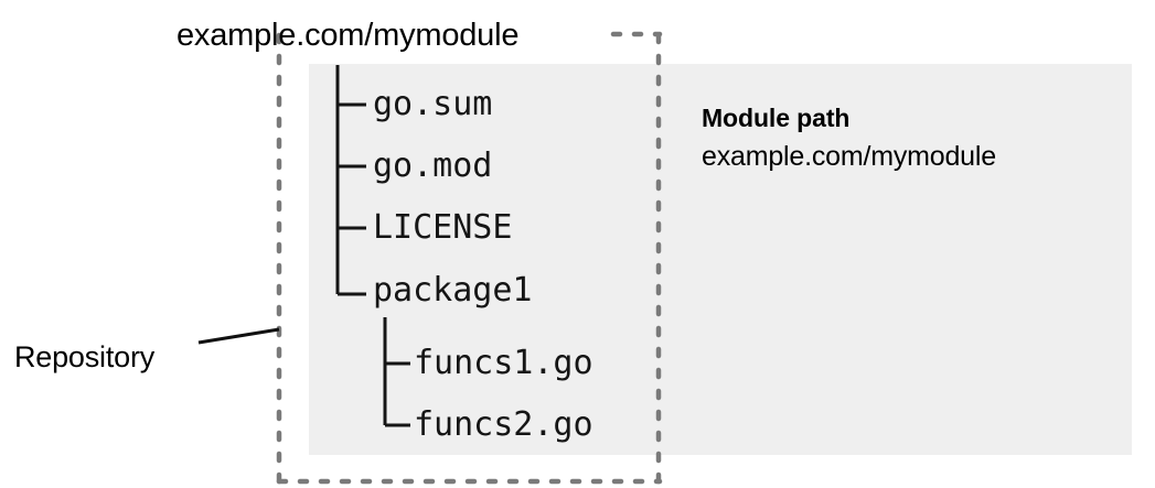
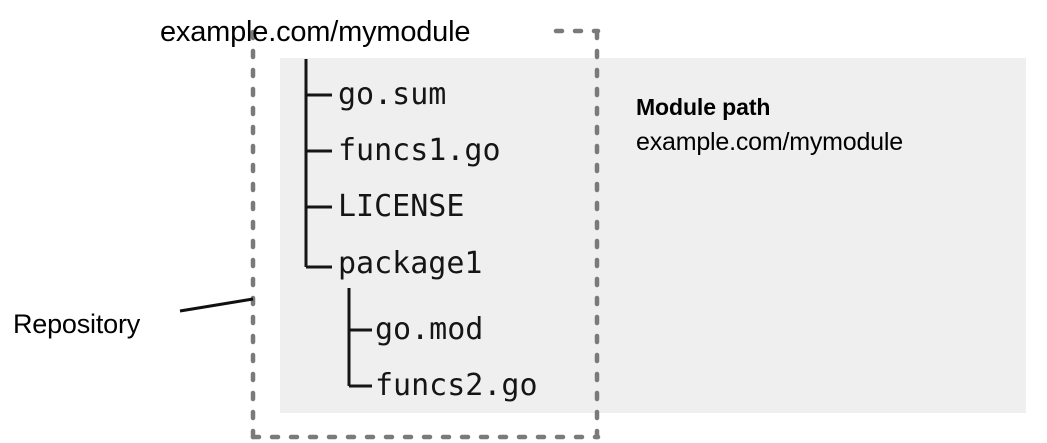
  example.com/mymodule
  Repository
  go.sum
- go.mod
+ funcs1.go
  LICENSE
  package1
- funcs1.go
+ go.mod
  funcs2.go
  Module path
  example.com/mymodule
